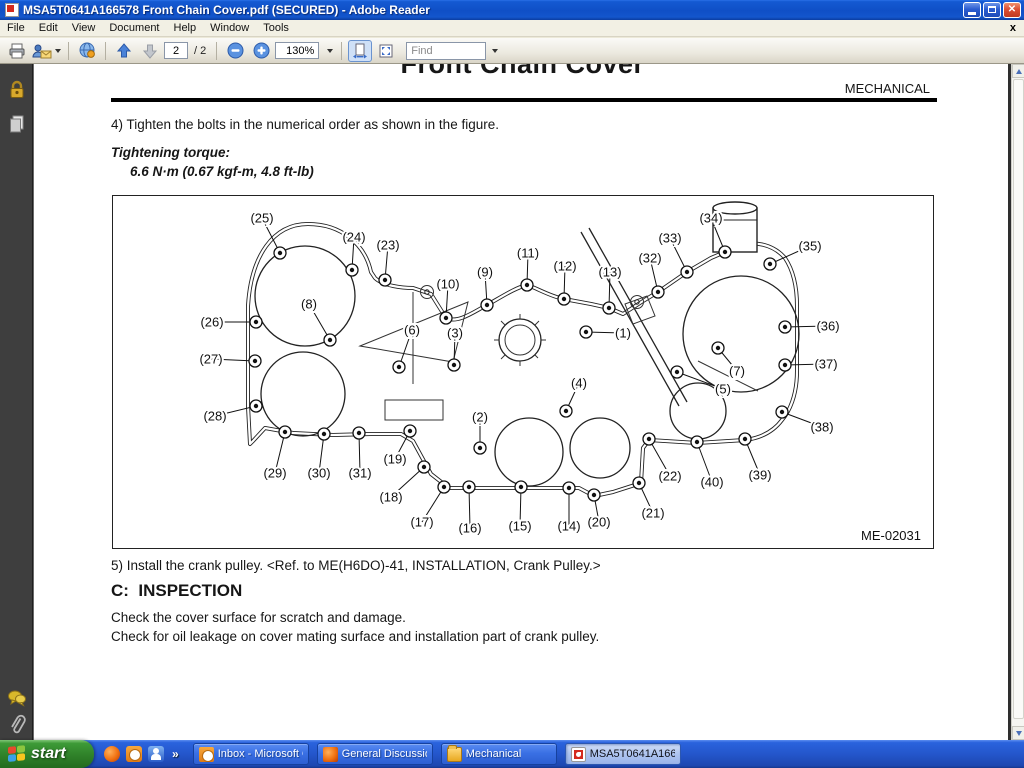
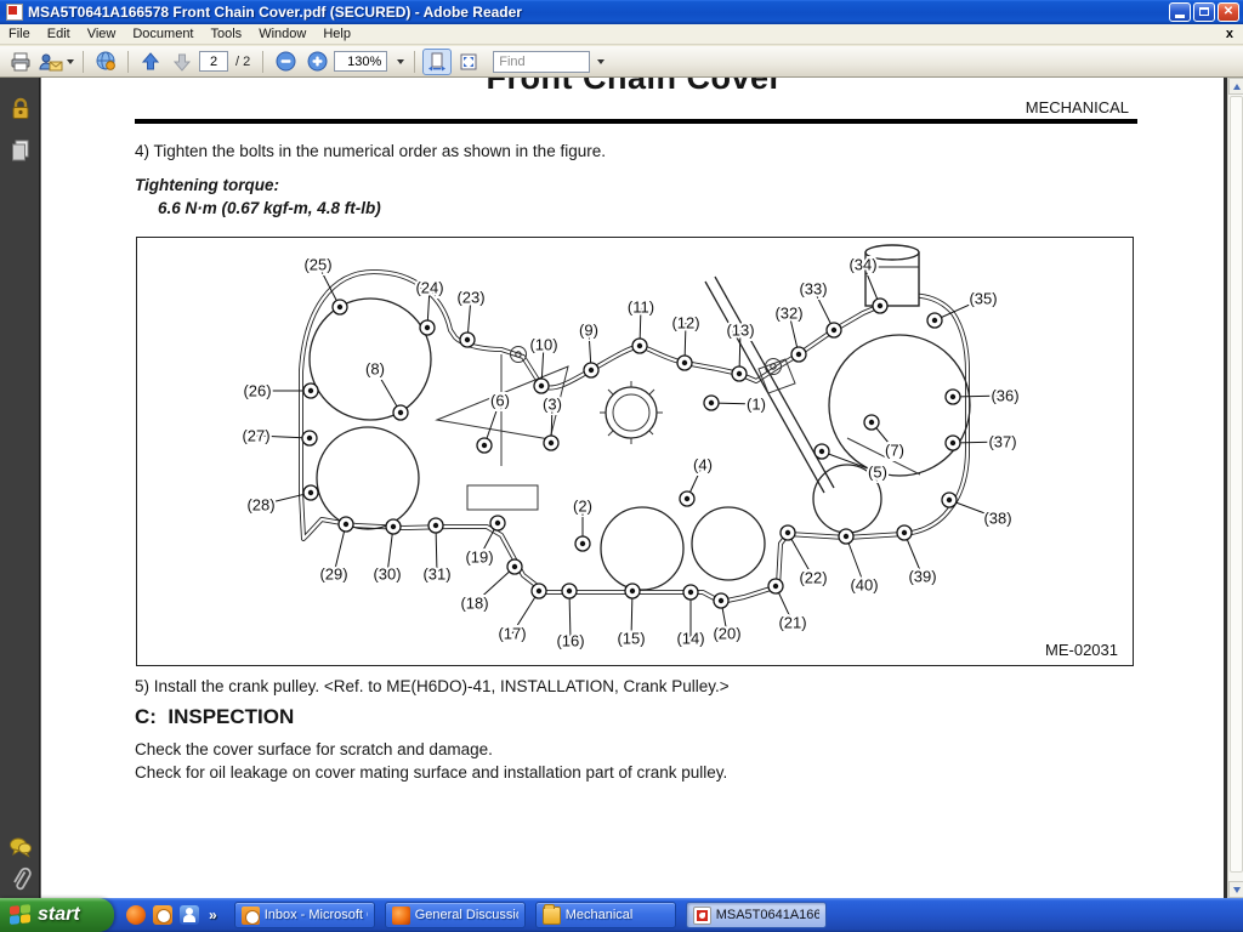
  MSA5T0641A166578 Front Chain Cover.pdf (SECURED) - Adobe Reader
  ✕
  File
  Edit
  View
  Document
- Help
+ Tools
  Window
- Tools
+ Help
  x
  2
  / 2
  130%
  Find
  Front Chain Cover
  MECHANICAL
  4) Tighten the bolts in the numerical order as shown in the figure.
  Tightening torque:
  6.6 N·m (0.67 kgf-m, 4.8 ft-lb)
  (1)
  (2)
  (3)
  (4)
  (5)
  (6)
  (7)
  (8)
  (9)
  (10)
  (11)
  (12)
  (13)
  (14)
  (15)
  (16)
  (17)
  (18)
  (19)
  (20)
  (21)
  (22)
  (23)
  (24)
  (25)
  (26)
  (27)
  (28)
  (29)
  (30)
  (31)
  (32)
  (33)
  (34)
  (35)
  (36)
  (37)
  (38)
  (39)
  (40)
  ME-02031
  5) Install the crank pulley. <Ref. to ME(H6DO)-41, INSTALLATION, Crank Pulley.>
  C: INSPECTION
  Check the cover surface for scratch and damage.
  Check for oil leakage on cover mating surface and installation part of crank pulley.
  start
  »
  Inbox - Microsoft
  General Discussi
  Mechanical
